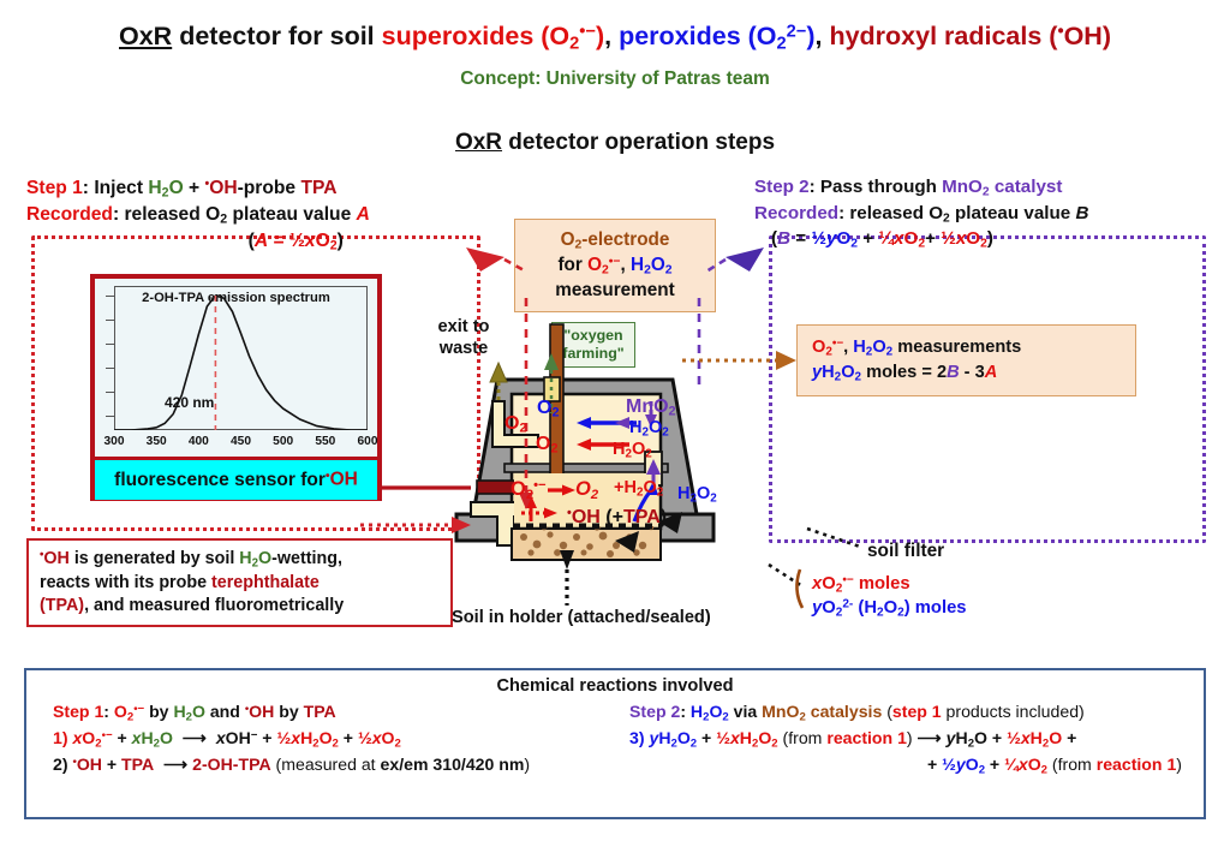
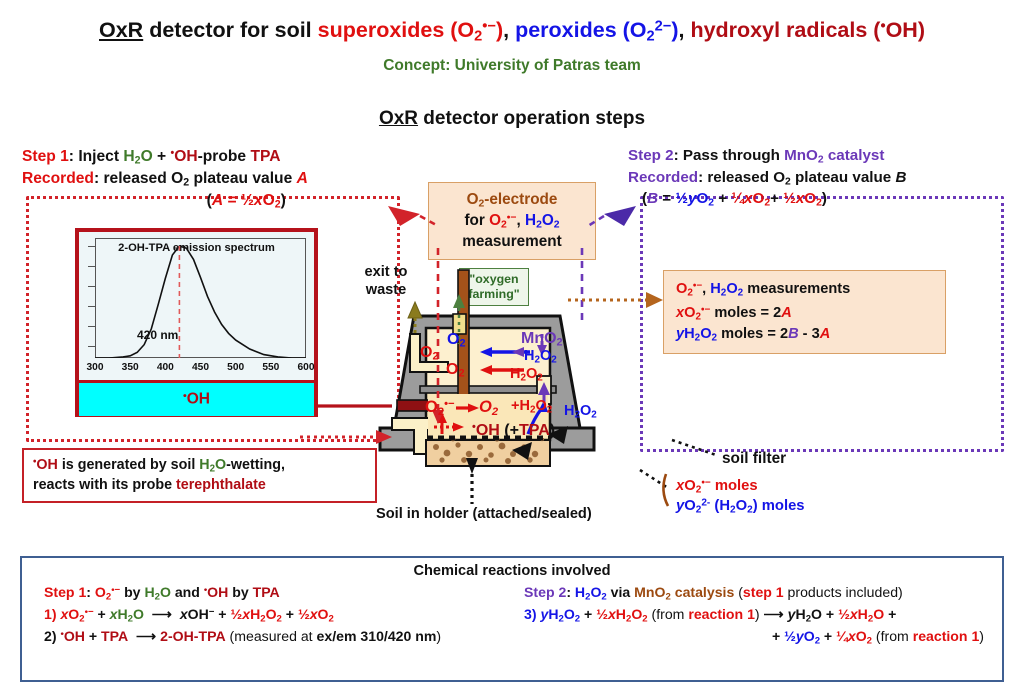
  OxR detector for soil superoxides (O2•−), peroxides (O22−), hydroxyl radicals (•OH)
  Concept: University of Patras team
  OxR detector operation steps
  Step 1: Inject H2O + •OH-probe TPA
  Recorded: released O2 plateau value A
  (A = ½xO2)
  Step 2: Pass through MnO2 catalyst
  Recorded: released O2 plateau value B
  (B = ½yO2 + ¼xO2+ ½xO2)
  2-OH-TPA eission spectrum
  420 nm
  300
  350
  400
  450
  500
  550
  600
- fluorescence sensor for
  •OH
  O2-electrode
  for O2•−, H2O2
  measurement
  "oxygen
  farming"
  exit to
  waste
  O2•−, H2O2 measurements
+ xO2•− moles = 2A
  yH2O2 moles = 2B - 3A
  •OH is generated by soil H2O-wetting,
  reacts with its probe terephthalate
- (TPA), and measured fluorometrically
  Soil in holder (attached/sealed)
  soil filter
  xO2•− moles
  yO22- (H2O2) moles
  O2
  O2
  O2
  MnO2
  H2O2
  H2O2
  O2•−
  O2
  +H2O2
  H2O2
  •OH (+TPA)
  Chemical reactions involved
  Step 1: O2•− by H2O and •OH by TPA
  1) xO2•− + xH2O ⟶ xOH− + ½xH2O2 + ½xO2
  2) •OH + TPA ⟶ 2-OH-TPA (measured at ex/em 310/420 nm)
  Step 2: H2O2 via MnO2 catalysis (step 1 products included)
  3) yH2O2 + ½xH2O2 (from reaction 1) ⟶ yH2O + ½xH2O +
  + ½yO2 + ¼xO2 (from reaction 1)
